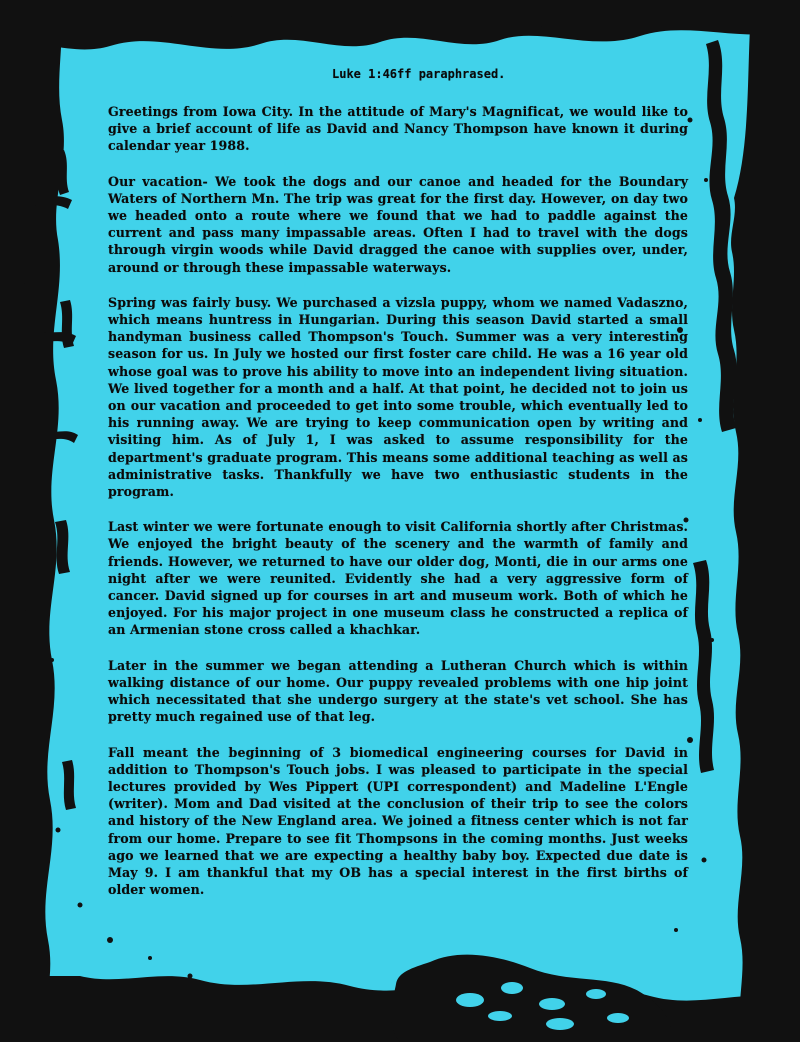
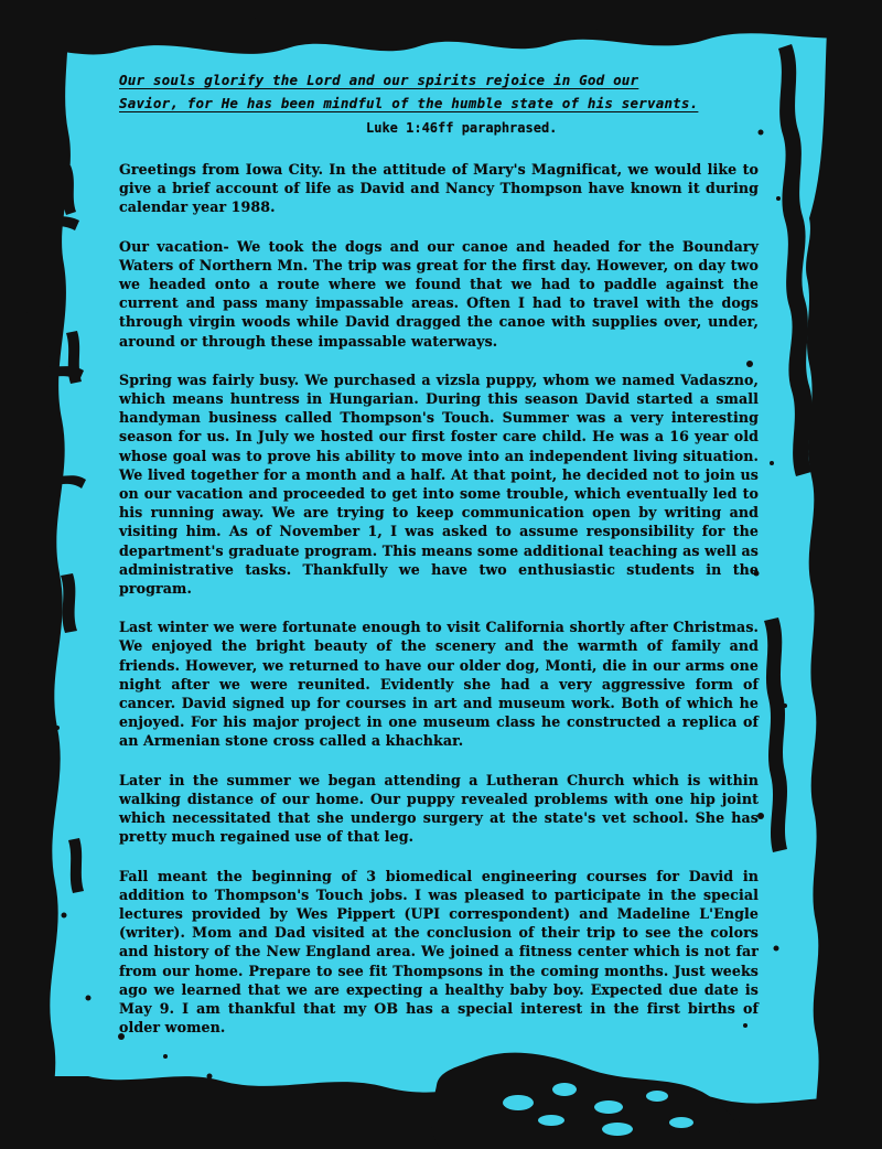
+ Our souls glorify the Lord and our spirits rejoice in God our
+ Savior, for He has been mindful of the humble state of his servants.
  Luke 1:46ff paraphrased.
  Greetings from Iowa City. In the attitude of Mary's Magnificat, we would like to give a brief account of life as David and Nancy Thompson have known it during calendar year 1988.
  Our vacation- We took the dogs and our canoe and headed for the Boundary Waters of Northern Mn. The trip was great for the first day. However, on day two we headed onto a route where we found that we had to paddle against the current and pass many impassable areas. Often I had to travel with the dogs through virgin woods while David dragged the canoe with supplies over, under, around or through these impassable waterways.
- Spring was fairly busy. We purchased a vizsla puppy, whom we named Vadaszno, which means huntress in Hungarian. During this season David started a small handyman business called Thompson's Touch. Summer was a very interesting season for us. In July we hosted our first foster care child. He was a 16 year old whose goal was to prove his ability to move into an independent living situation. We lived together for a month and a half. At that point, he decided not to join us on our vacation and proceeded to get into some trouble, which eventually led to his running away. We are trying to keep communication open by writing and visiting him. As of July 1, I was asked to assume responsibility for the department's graduate program. This means some additional teaching as well as administrative tasks. Thankfully we have two enthusiastic students in the program.
+ Spring was fairly busy. We purchased a vizsla puppy, whom we named Vadaszno, which means huntress in Hungarian. During this season David started a small handyman business called Thompson's Touch. Summer was a very interesting season for us. In July we hosted our first foster care child. He was a 16 year old whose goal was to prove his ability to move into an independent living situation. We lived together for a month and a half. At that point, he decided not to join us on our vacation and proceeded to get into some trouble, which eventually led to his running away. We are trying to keep communication open by writing and visiting him. As of November 1, I was asked to assume responsibility for the department's graduate program. This means some additional teaching as well as administrative tasks. Thankfully we have two enthusiastic students in the program.
  Last winter we were fortunate enough to visit California shortly after Christmas. We enjoyed the bright beauty of the scenery and the warmth of family and friends. However, we returned to have our older dog, Monti, die in our arms one night after we were reunited. Evidently she had a very aggressive form of cancer. David signed up for courses in art and museum work. Both of which he enjoyed. For his major project in one museum class he constructed a replica of an Armenian stone cross called a khachkar.
  Later in the summer we began attending a Lutheran Church which is within walking distance of our home. Our puppy revealed problems with one hip joint which necessitated that she undergo surgery at the state's vet school. She has pretty much regained use of that leg.
  Fall meant the beginning of 3 biomedical engineering courses for David in addition to Thompson's Touch jobs. I was pleased to participate in the special lectures provided by Wes Pippert (UPI correspondent) and Madeline L'Engle (writer). Mom and Dad visited at the conclusion of their trip to see the colors and history of the New England area. We joined a fitness center which is not far from our home. Prepare to see fit Thompsons in the coming months. Just weeks ago we learned that we are expecting a healthy baby boy. Expected due date is May 9. I am thankful that my OB has a special interest in the first births of older women.
